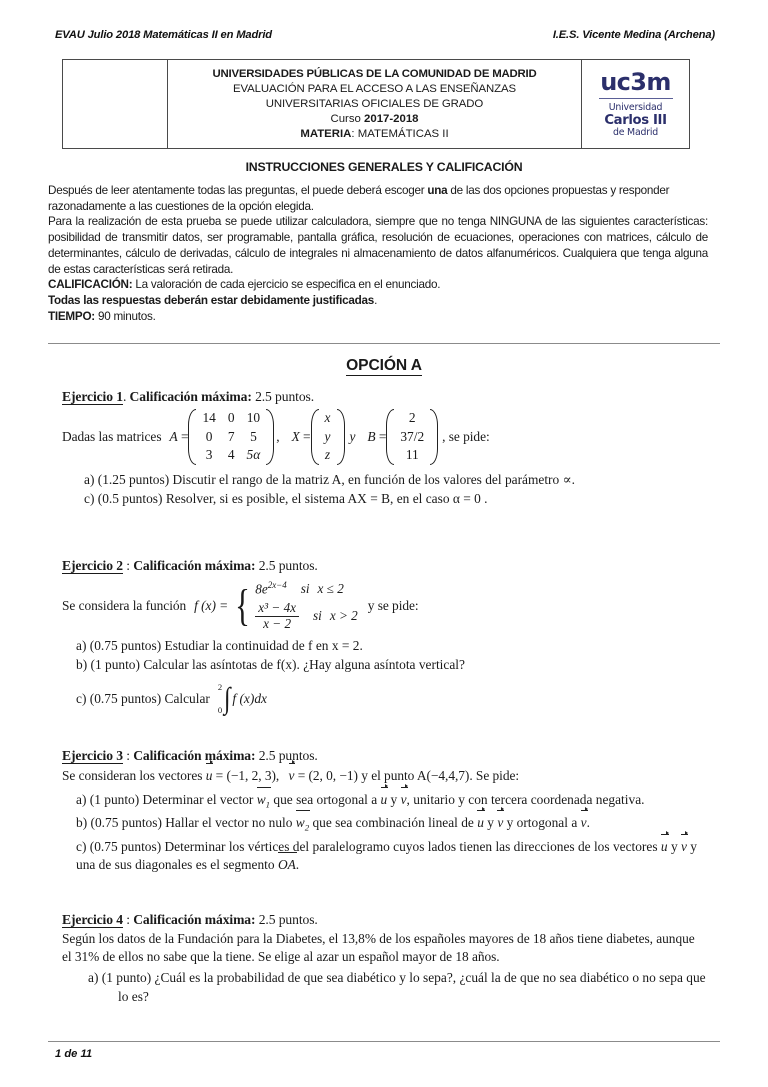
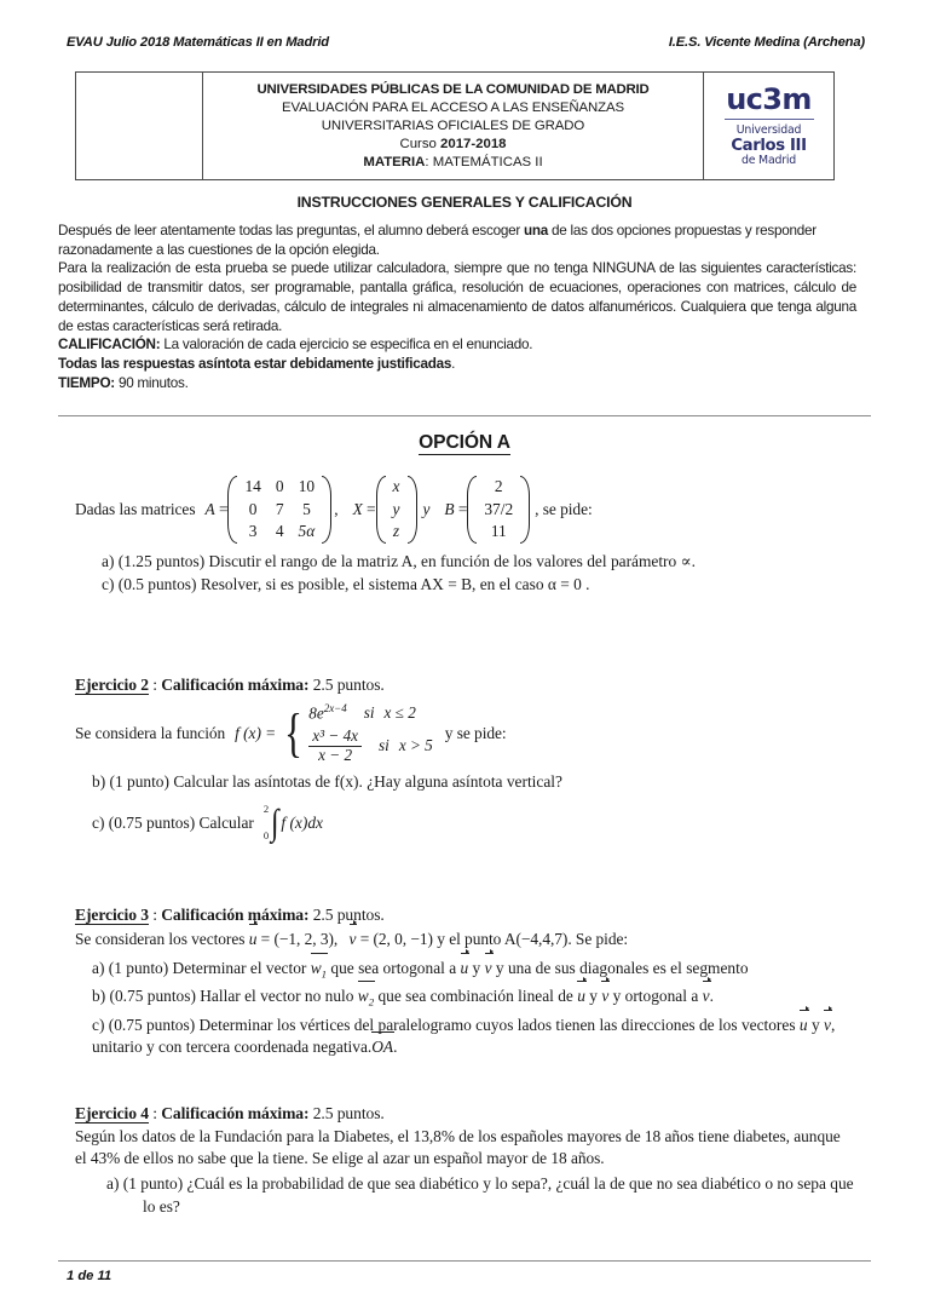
  EVAU Julio 2018 Matemáticas II en Madrid
  I.E.S. Vicente Medina (Archena)
  UNIVERSIDADES PÚBLICAS DE LA COMUNIDAD DE MADRID
  EVALUACIÓN PARA EL ACCESO A LAS ENSEÑANZAS
  UNIVERSITARIAS OFICIALES DE GRADO
  Curso 2017-2018
  MATERIA: MATEMÁTICAS II
  uc3m
  Universidad
  Carlos III
  de Madrid
  INSTRUCCIONES GENERALES Y CALIFICACIÓN
- Después de leer atentamente todas las preguntas, el puede deberá escoger una de las dos opciones propuestas y responder razonadamente a las cuestiones de la opción elegida.
+ Después de leer atentamente todas las preguntas, el alumno deberá escoger una de las dos opciones propuestas y responder razonadamente a las cuestiones de la opción elegida.
  Para la realización de esta prueba se puede utilizar calculadora, siempre que no tenga NINGUNA de las siguientes características: posibilidad de transmitir datos, ser programable, pantalla gráfica, resolución de ecuaciones, operaciones con matrices, cálculo de determinantes, cálculo de derivadas, cálculo de integrales ni almacenamiento de datos alfanuméricos. Cualquiera que tenga alguna de estas características será retirada.
  CALIFICACIÓN: La valoración de cada ejercicio se especifica en el enunciado.
- Todas las respuestas deberán estar debidamente justificadas.
+ Todas las respuestas asíntota estar debidamente justificadas.
  TIEMPO: 90 minutos.
  OPCIÓN A
- Ejercicio 1. Calificación máxima: 2.5 puntos.
  Dadas las matrices
  A =
  14	0	10
  0	7	5
  3	4	5α
  ,
  X =
  x
  y
  z
  y
  B =
  2
  37/2
  11
  , se pide:
  a) (1.25 puntos) Discutir el rango de la matriz A, en función de los valores del parámetro ∝.
  c) (0.5 puntos) Resolver, si es posible, el sistema AX = B, en el caso α = 0 .
  Ejercicio 2 : Calificación máxima: 2.5 puntos.
  Se considera la función
  f (x) =
  {
  8e2x−4
  si x ≤ 2
  x³ − 4x
  x − 2
- si x > 2
+ si x > 5
  y se pide:
- a) (0.75 puntos) Estudiar la continuidad de f en x = 2.
  b) (1 punto) Calcular las asíntotas de f(x). ¿Hay alguna asíntota vertical?
  c) (0.75 puntos) Calcular
  2
  0
  ∫
  f (x)dx
  Ejercicio 3 : Calificación máxima: 2.5 puntos.
  Se consideran los vectores u = (−1, 2, 3), v = (2, 0, −1) y el punto A(−4,4,7). Se pide:
- a) (1 punto) Determinar el vector w1 que sea ortogonal a u y v, unitario y con tercera coordenada negativa.
+ a) (1 punto) Determinar el vector w1 que sea ortogonal a u y v y una de sus diagonales es el segmento
  b) (0.75 puntos) Hallar el vector no nulo w2 que sea combinación lineal de u y v y ortogonal a v.
- c) (0.75 puntos) Determinar los vértices del paralelogramo cuyos lados tienen las direcciones de los vectores u y v y una de sus diagonales es el segmento OA.
+ c) (0.75 puntos) Determinar los vértices del paralelogramo cuyos lados tienen las direcciones de los vectores u y v, unitario y con tercera coordenada negativa.OA.
  Ejercicio 4 : Calificación máxima: 2.5 puntos.
- Según los datos de la Fundación para la Diabetes, el 13,8% de los españoles mayores de 18 años tiene diabetes, aunque el 31% de ellos no sabe que la tiene. Se elige al azar un español mayor de 18 años.
+ Según los datos de la Fundación para la Diabetes, el 13,8% de los españoles mayores de 18 años tiene diabetes, aunque el 43% de ellos no sabe que la tiene. Se elige al azar un español mayor de 18 años.
  a) (1 punto) ¿Cuál es la probabilidad de que sea diabético y lo sepa?, ¿cuál la de que no sea diabético o no sepa que lo es?
  1 de 11
